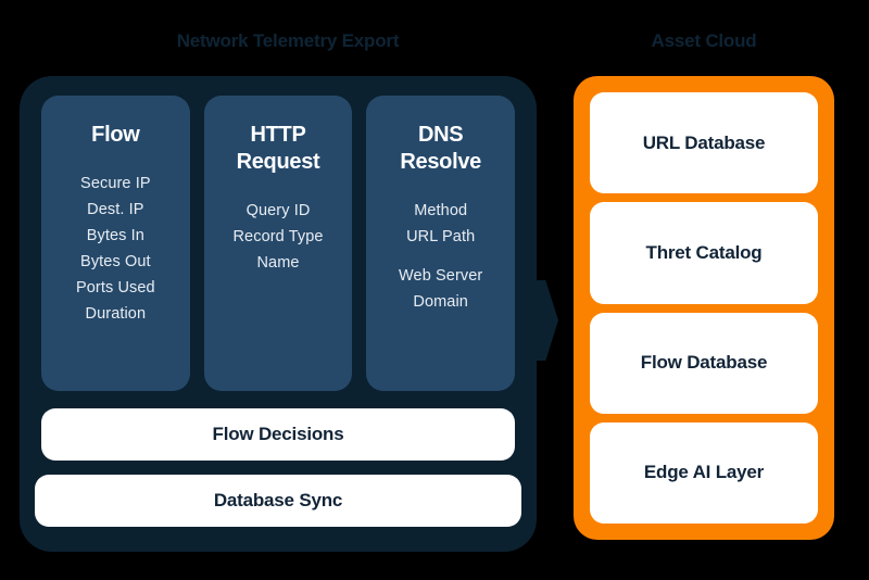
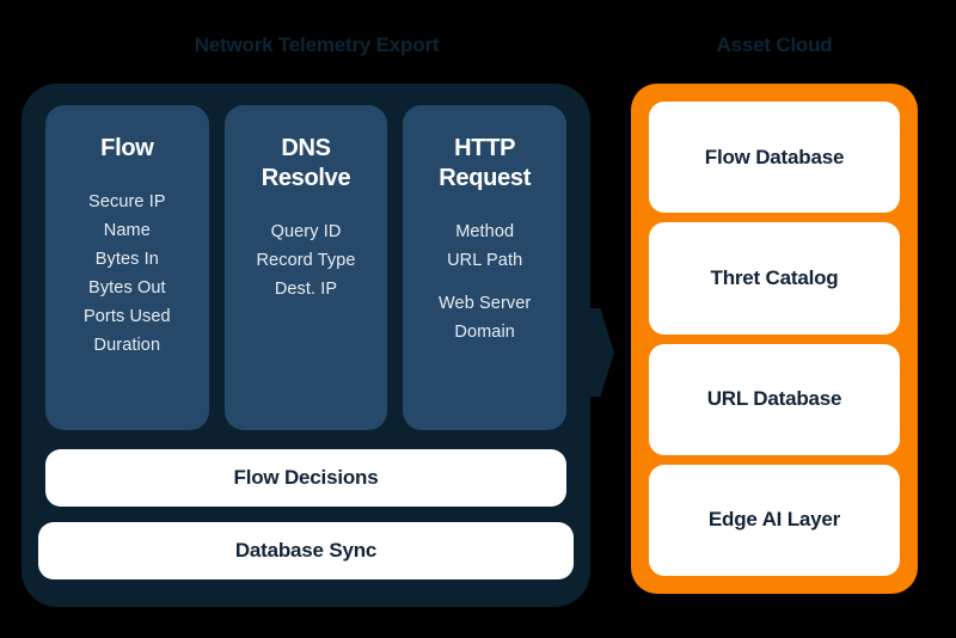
  Network Telemetry Export
  Asset Cloud
  Flow
  Secure IP
- Dest. IP
+ Name
  Bytes In
  Bytes Out
  Ports Used
  Duration
- HTTP Request
+ DNS Resolve
  Query ID
  Record Type
- Name
+ Dest. IP
- DNS Resolve
+ HTTP Request
  Method
  URL Path
  Web Server Domain
  Flow Decisions
  Database Sync
- URL Database
+ Flow Database
  Thret Catalog
- Flow Database
+ URL Database
  Edge AI Layer
